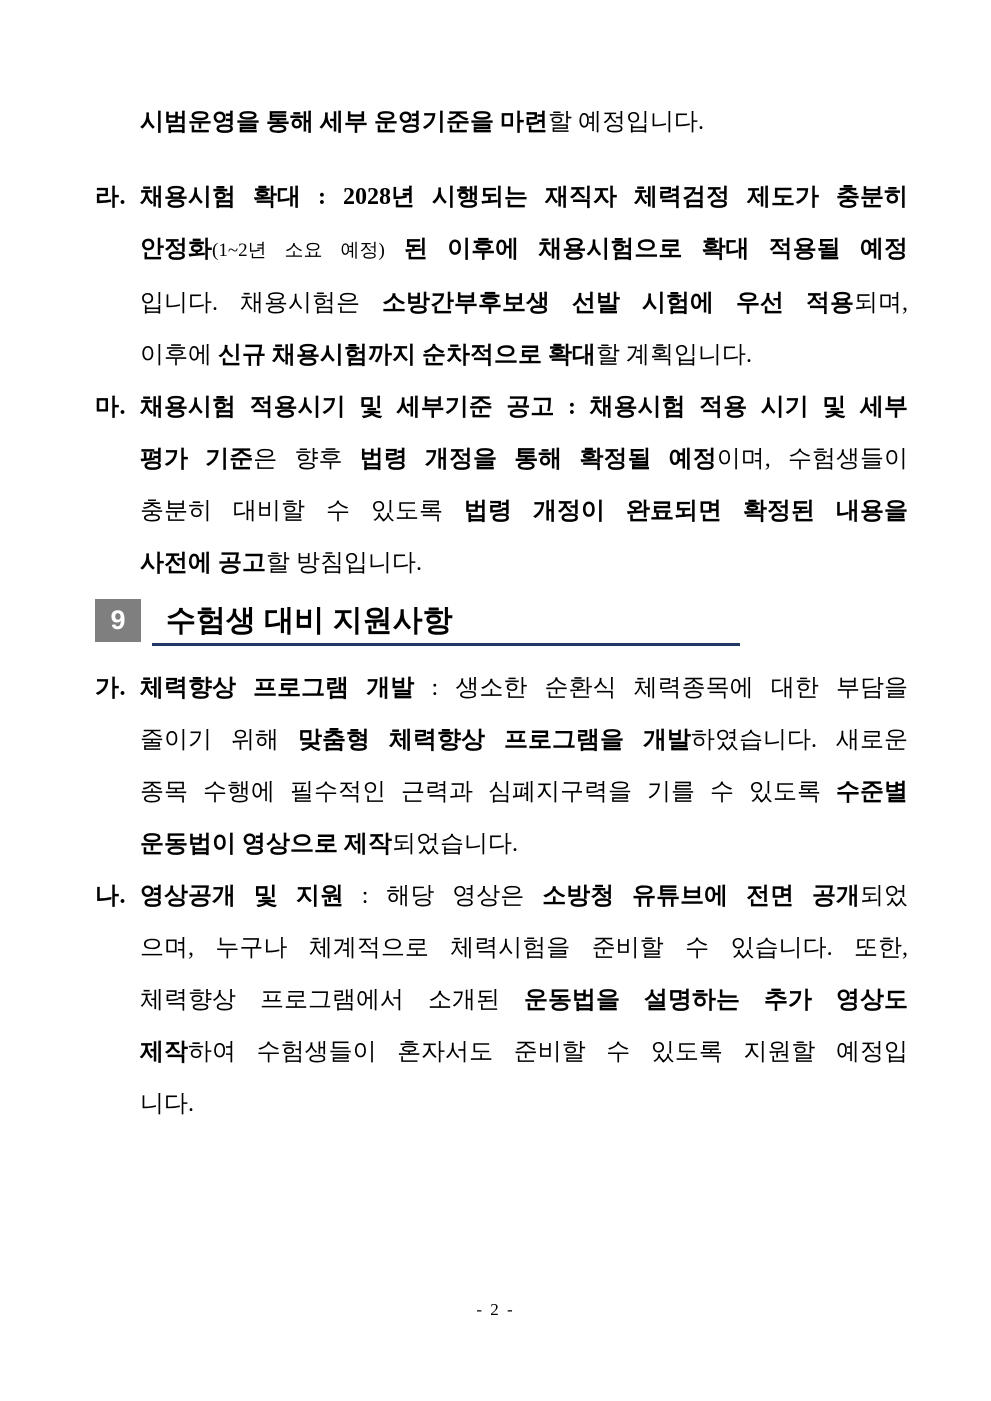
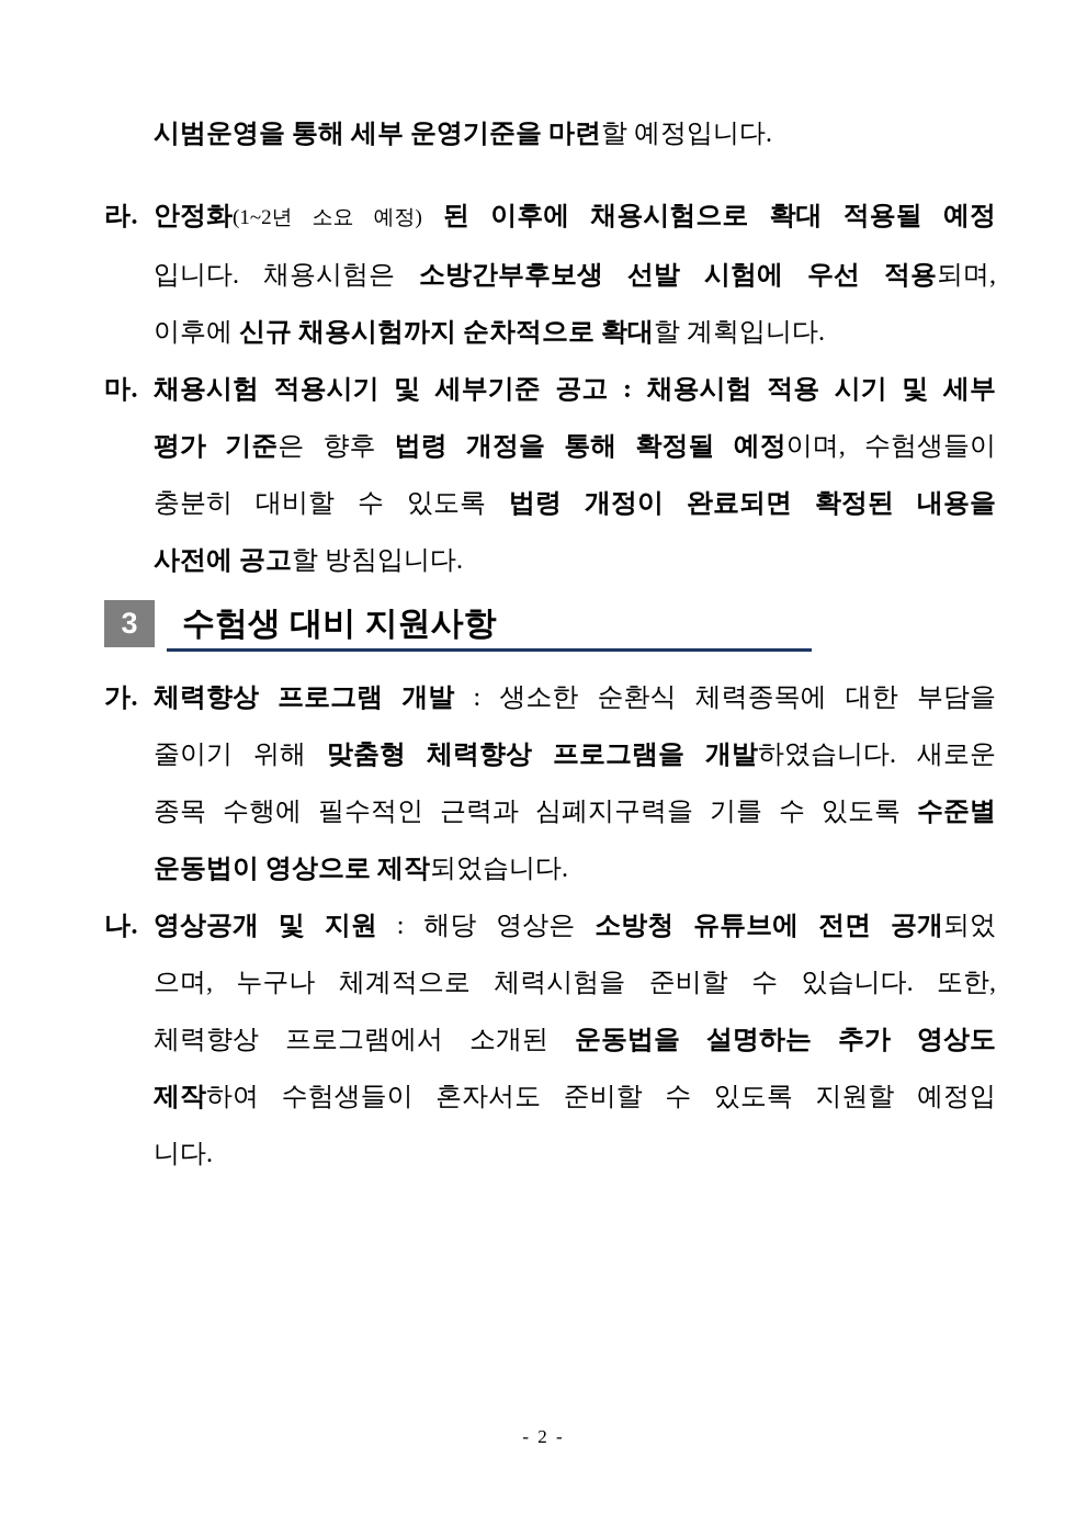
  시범운영을 통해 세부 운영기준을 마련할 예정입니다.
  라.
- 채용시험 확대 : 2028년 시행되는 재직자 체력검정 제도가 충분히
  안정화(1~2년 소요 예정) 된 이후에 채용시험으로 확대 적용될 예정
  입니다. 채용시험은 소방간부후보생 선발 시험에 우선 적용되며,
  이후에 신규 채용시험까지 순차적으로 확대할 계획입니다.
  마.
  채용시험 적용시기 및 세부기준 공고 : 채용시험 적용 시기 및 세부
  평가 기준은 향후 법령 개정을 통해 확정될 예정이며, 수험생들이
  충분히 대비할 수 있도록 법령 개정이 완료되면 확정된 내용을
  사전에 공고할 방침입니다.
- 9
+ 3
  수험생 대비 지원사항
  가.
  체력향상 프로그램 개발 : 생소한 순환식 체력종목에 대한 부담을
  줄이기 위해 맞춤형 체력향상 프로그램을 개발하였습니다. 새로운
  종목 수행에 필수적인 근력과 심폐지구력을 기를 수 있도록 수준별
  운동법이 영상으로 제작되었습니다.
  나.
  영상공개 및 지원 : 해당 영상은 소방청 유튜브에 전면 공개되었
  으며, 누구나 체계적으로 체력시험을 준비할 수 있습니다. 또한,
  체력향상 프로그램에서 소개된 운동법을 설명하는 추가 영상도
  제작하여 수험생들이 혼자서도 준비할 수 있도록 지원할 예정입
  니다.
  - 2 -
